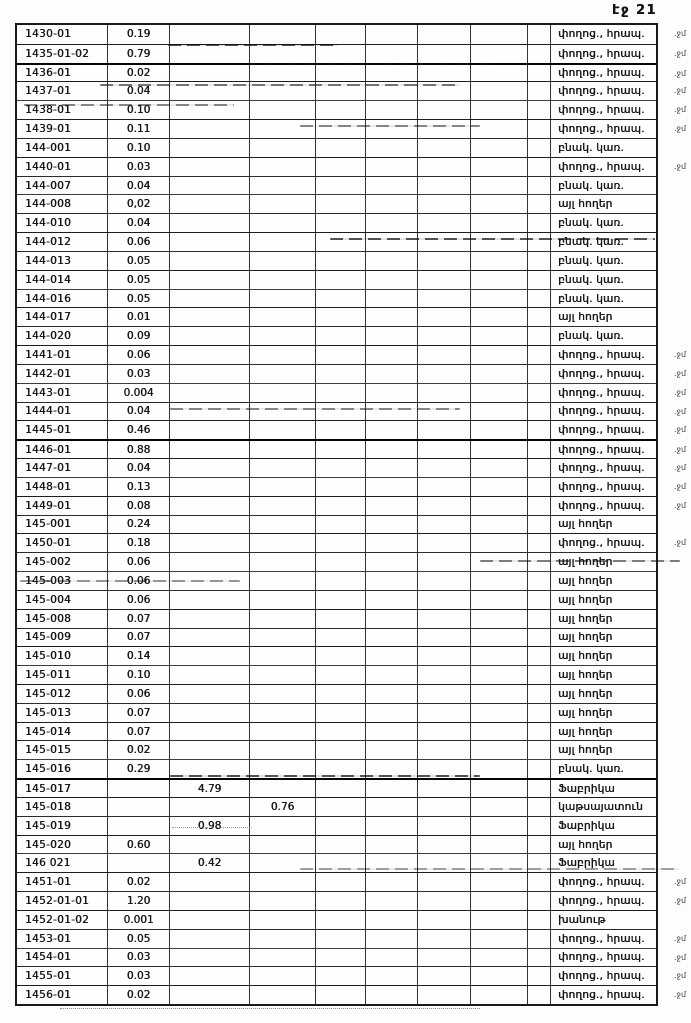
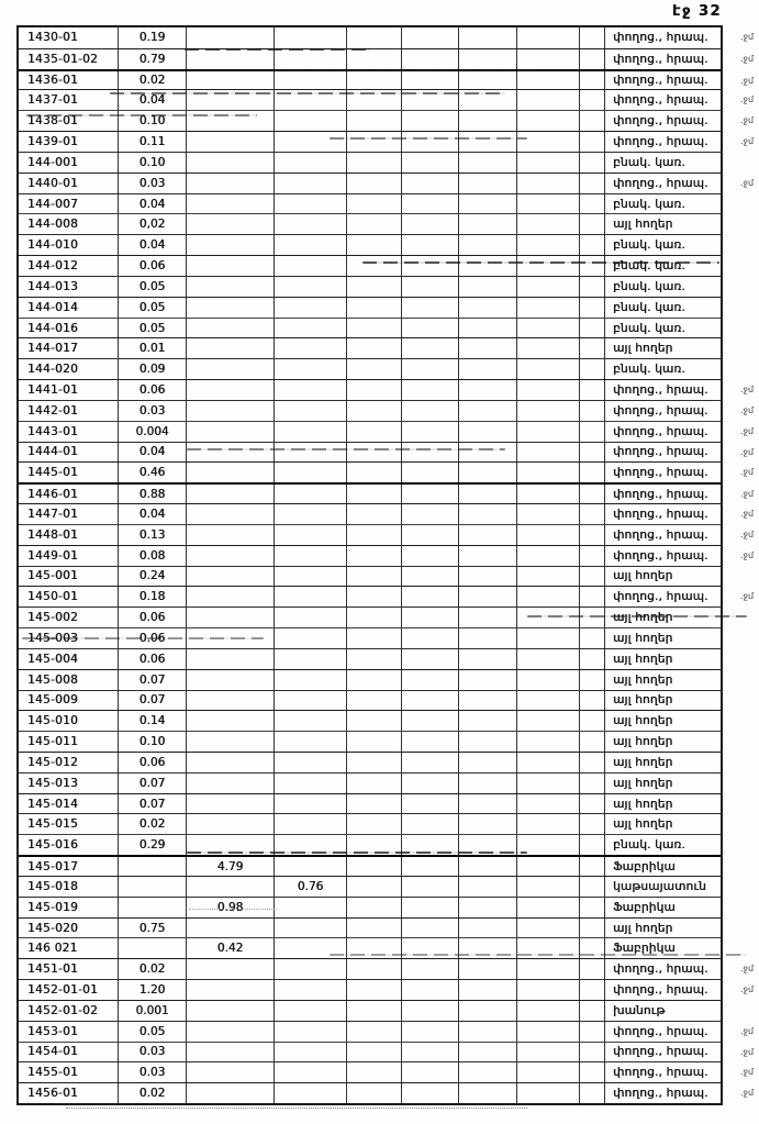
- էջ 21
+ էջ 32
  1430-01
  0.19
  փողոց., հրապ.
  .ջմ
  1435-01-02
  0.79
  փողոց., հրապ.
  .ջմ
  1436-01
  0.02
  փողոց., հրապ.
  .ջմ
  1437-01
  0.04
  փողոց., հրապ.
  .ջմ
  1438-01
  0.10
  փողոց., հրապ.
  .ջմ
  1439-01
  0.11
  փողոց., հրապ.
  .ջմ
  144-001
  0.10
  բնակ. կառ.
  1440-01
  0.03
  փողոց., հրապ.
  .ջմ
  144-007
  0.04
  բնակ. կառ.
  144-008
  0,02
  այլ հողեր
  144-010
  0.04
  բնակ. կառ.
  144-012
  0.06
  բնակ. կառ.
  144-013
  0.05
  բնակ. կառ.
  144-014
  0.05
  բնակ. կառ.
  144-016
  0.05
  բնակ. կառ.
  144-017
  0.01
  այլ հողեր
  144-020
  0.09
  բնակ. կառ.
  1441-01
  0.06
  փողոց., հրապ.
  .ջմ
  1442-01
  0.03
  փողոց., հրապ.
  .ջմ
  1443-01
  0.004
  փողոց., հրապ.
  .ջմ
  1444-01
  0.04
  փողոց., հրապ.
  .ջմ
  1445-01
  0.46
  փողոց., հրապ.
  .ջմ
  1446-01
  0.88
  փողոց., հրապ.
  .ջմ
  1447-01
  0.04
  փողոց., հրապ.
  .ջմ
  1448-01
  0.13
  փողոց., հրապ.
  .ջմ
  1449-01
  0.08
  փողոց., հրապ.
  .ջմ
  145-001
  0.24
  այլ հողեր
  1450-01
  0.18
  փողոց., հրապ.
  .ջմ
  145-002
  0.06
  այլ հողեր
  145-003
  0.06
  այլ հողեր
  145-004
  0.06
  այլ հողեր
  145-008
  0.07
  այլ հողեր
  145-009
  0.07
  այլ հողեր
  145-010
  0.14
  այլ հողեր
  145-011
  0.10
  այլ հողեր
  145-012
  0.06
  այլ հողեր
  145-013
  0.07
  այլ հողեր
  145-014
  0.07
  այլ հողեր
  145-015
  0.02
  այլ հողեր
  145-016
  0.29
  բնակ. կառ.
  145-017
  4.79
  Ֆաբրիկա
  145-018
  0.76
  կաթսայատուն
  145-019
  0.98
  Ֆաբրիկա
  145-020
- 0.60
+ 0.75
  այլ հողեր
  146 021
  0.42
  Ֆաբրիկա
  1451-01
  0.02
  փողոց., հրապ.
  .ջմ
  1452-01-01
  1.20
  փողոց., հրապ.
  .ջմ
  1452-01-02
  0.001
  խանութ
  1453-01
  0.05
  փողոց., հրապ.
  .ջմ
  1454-01
  0.03
  փողոց., հրապ.
  .ջմ
  1455-01
  0.03
  փողոց., հրապ.
  .ջմ
  1456-01
  0.02
  փողոց., հրապ.
  .ջմ
